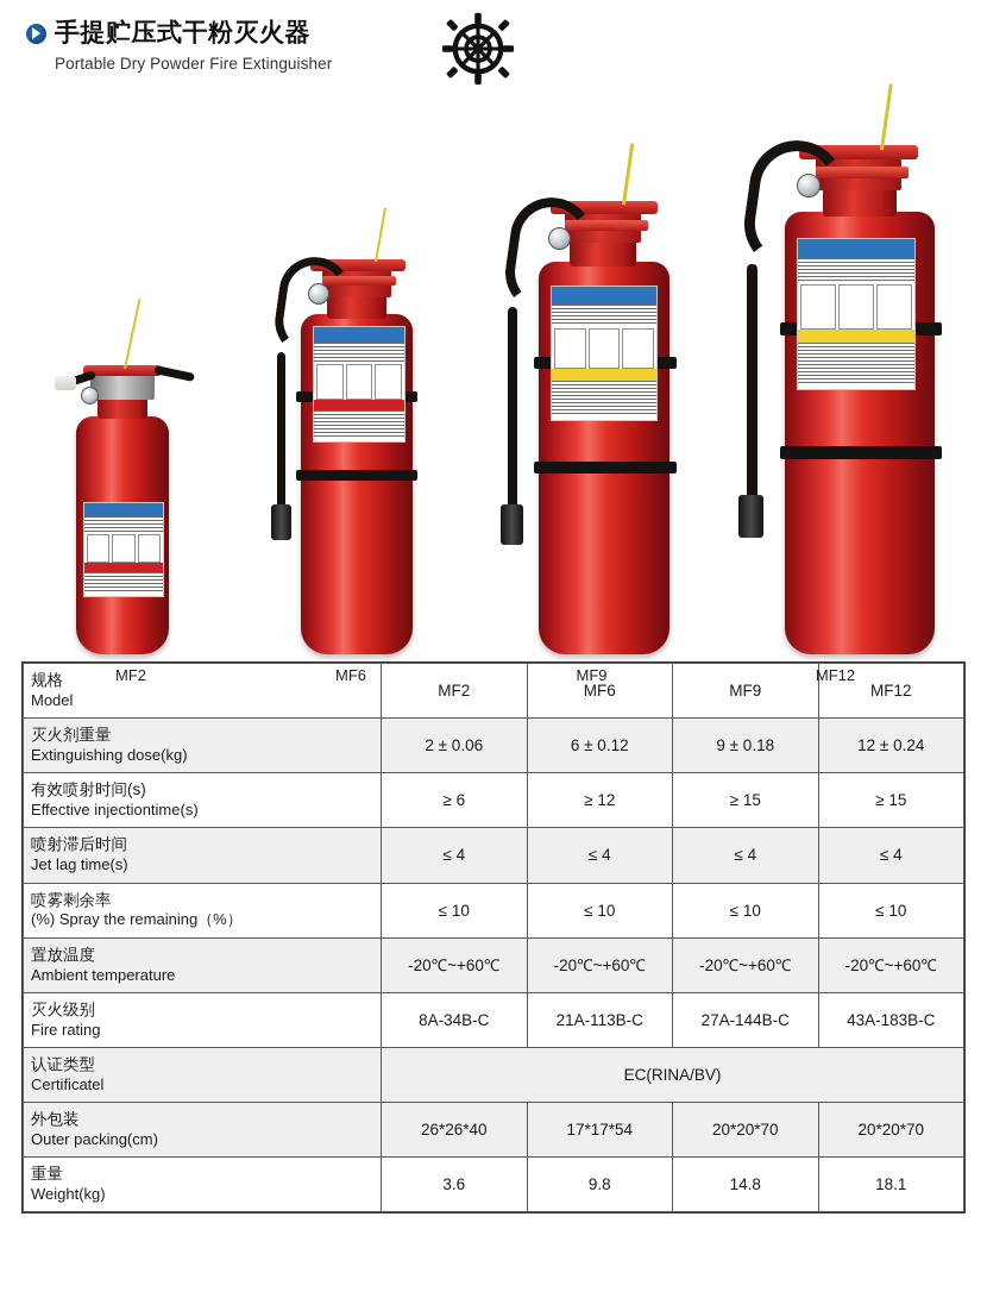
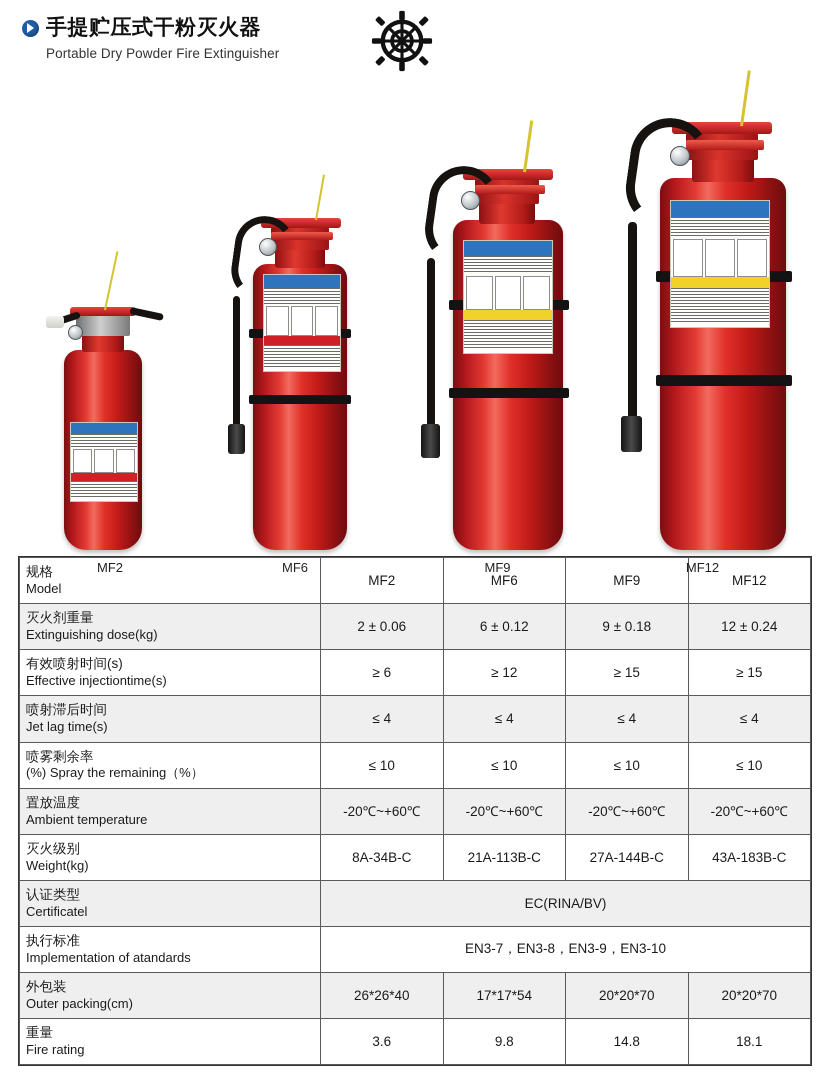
  手提贮压式干粉灭火器
  Portable Dry Powder Fire Extinguisher
  MF2
  MF6
  MF9
  MF12
  规格 Model	MF2	MF6	MF9	MF12
  灭火剂重量 Extinguishing dose(kg)	2 ± 0.06	6 ± 0.12	9 ± 0.18	12 ± 0.24
  有效喷射时间(s) Effective injectiontime(s)	≥ 6	≥ 12	≥ 15	≥ 15
  喷射滞后时间 Jet lag time(s)	≤ 4	≤ 4	≤ 4	≤ 4
  喷雾剩余率 (%) Spray the remaining（%）	≤ 10	≤ 10	≤ 10	≤ 10
  置放温度 Ambient temperature	-20℃~+60℃	-20℃~+60℃	-20℃~+60℃	-20℃~+60℃
- 灭火级别 Fire rating	8A-34B-C	21A-113B-C	27A-144B-C	43A-183B-C
+ 灭火级别 Weight(kg)	8A-34B-C	21A-113B-C	27A-144B-C	43A-183B-C
  认证类型 Certificatel	EC(RINA/BV)
+ 执行标准 Implementation of atandards	EN3-7，EN3-8，EN3-9，EN3-10
  外包装 Outer packing(cm)	26*26*40	17*17*54	20*20*70	20*20*70
- 重量 Weight(kg)	3.6	9.8	14.8	18.1
+ 重量 Fire rating	3.6	9.8	14.8	18.1
